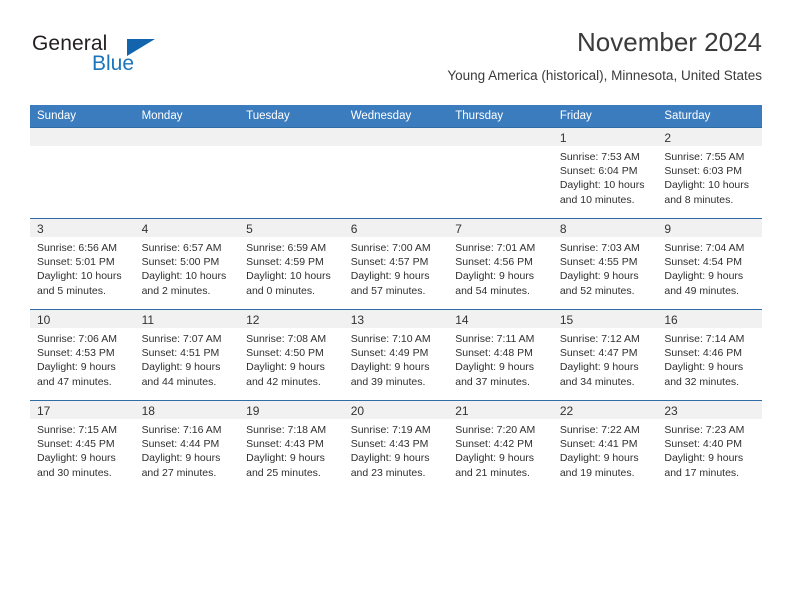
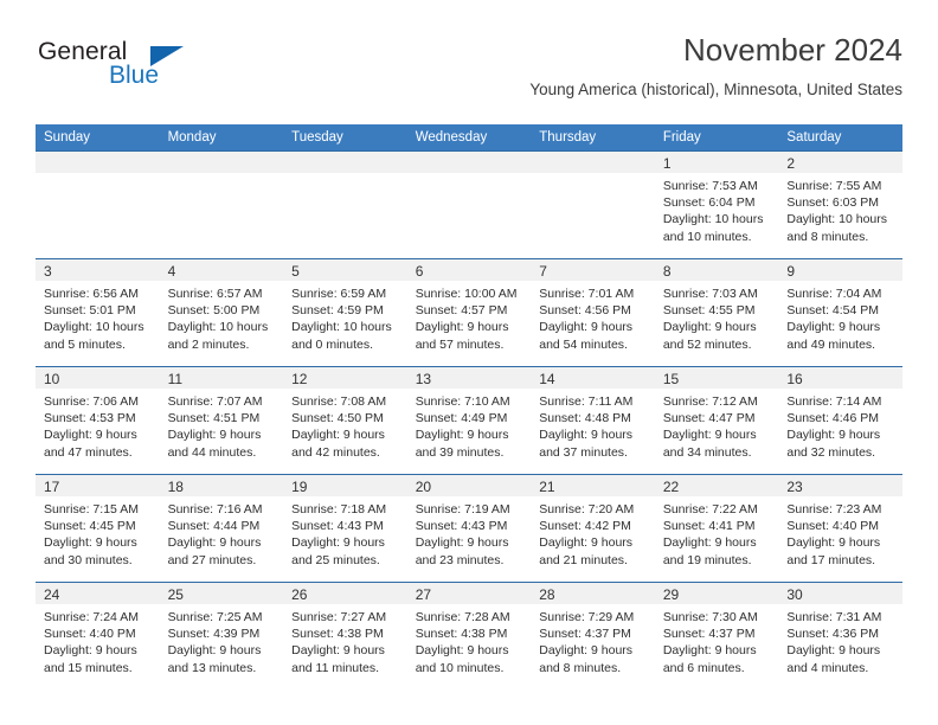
  General
  Blue
  November 2024
  Young America (historical), Minnesota, United States
  Sunday	Monday	Tuesday	Wednesday	Thursday	Friday	Saturday
  					1Sunrise: 7:53 AMSunset: 6:04 PMDaylight: 10 hoursand 10 minutes.	2Sunrise: 7:55 AMSunset: 6:03 PMDaylight: 10 hoursand 8 minutes.
- 3Sunrise: 6:56 AMSunset: 5:01 PMDaylight: 10 hoursand 5 minutes.	4Sunrise: 6:57 AMSunset: 5:00 PMDaylight: 10 hoursand 2 minutes.	5Sunrise: 6:59 AMSunset: 4:59 PMDaylight: 10 hoursand 0 minutes.	6Sunrise: 7:00 AMSunset: 4:57 PMDaylight: 9 hoursand 57 minutes.	7Sunrise: 7:01 AMSunset: 4:56 PMDaylight: 9 hoursand 54 minutes.	8Sunrise: 7:03 AMSunset: 4:55 PMDaylight: 9 hoursand 52 minutes.	9Sunrise: 7:04 AMSunset: 4:54 PMDaylight: 9 hoursand 49 minutes.
+ 3Sunrise: 6:56 AMSunset: 5:01 PMDaylight: 10 hoursand 5 minutes.	4Sunrise: 6:57 AMSunset: 5:00 PMDaylight: 10 hoursand 2 minutes.	5Sunrise: 6:59 AMSunset: 4:59 PMDaylight: 10 hoursand 0 minutes.	6Sunrise: 10:00 AMSunset: 4:57 PMDaylight: 9 hoursand 57 minutes.	7Sunrise: 7:01 AMSunset: 4:56 PMDaylight: 9 hoursand 54 minutes.	8Sunrise: 7:03 AMSunset: 4:55 PMDaylight: 9 hoursand 52 minutes.	9Sunrise: 7:04 AMSunset: 4:54 PMDaylight: 9 hoursand 49 minutes.
  10Sunrise: 7:06 AMSunset: 4:53 PMDaylight: 9 hoursand 47 minutes.	11Sunrise: 7:07 AMSunset: 4:51 PMDaylight: 9 hoursand 44 minutes.	12Sunrise: 7:08 AMSunset: 4:50 PMDaylight: 9 hoursand 42 minutes.	13Sunrise: 7:10 AMSunset: 4:49 PMDaylight: 9 hoursand 39 minutes.	14Sunrise: 7:11 AMSunset: 4:48 PMDaylight: 9 hoursand 37 minutes.	15Sunrise: 7:12 AMSunset: 4:47 PMDaylight: 9 hoursand 34 minutes.	16Sunrise: 7:14 AMSunset: 4:46 PMDaylight: 9 hoursand 32 minutes.
  17Sunrise: 7:15 AMSunset: 4:45 PMDaylight: 9 hoursand 30 minutes.	18Sunrise: 7:16 AMSunset: 4:44 PMDaylight: 9 hoursand 27 minutes.	19Sunrise: 7:18 AMSunset: 4:43 PMDaylight: 9 hoursand 25 minutes.	20Sunrise: 7:19 AMSunset: 4:43 PMDaylight: 9 hoursand 23 minutes.	21Sunrise: 7:20 AMSunset: 4:42 PMDaylight: 9 hoursand 21 minutes.	22Sunrise: 7:22 AMSunset: 4:41 PMDaylight: 9 hoursand 19 minutes.	23Sunrise: 7:23 AMSunset: 4:40 PMDaylight: 9 hoursand 17 minutes.
+ 24Sunrise: 7:24 AMSunset: 4:40 PMDaylight: 9 hoursand 15 minutes.	25Sunrise: 7:25 AMSunset: 4:39 PMDaylight: 9 hoursand 13 minutes.	26Sunrise: 7:27 AMSunset: 4:38 PMDaylight: 9 hoursand 11 minutes.	27Sunrise: 7:28 AMSunset: 4:38 PMDaylight: 9 hoursand 10 minutes.	28Sunrise: 7:29 AMSunset: 4:37 PMDaylight: 9 hoursand 8 minutes.	29Sunrise: 7:30 AMSunset: 4:37 PMDaylight: 9 hoursand 6 minutes.	30Sunrise: 7:31 AMSunset: 4:36 PMDaylight: 9 hoursand 4 minutes.
